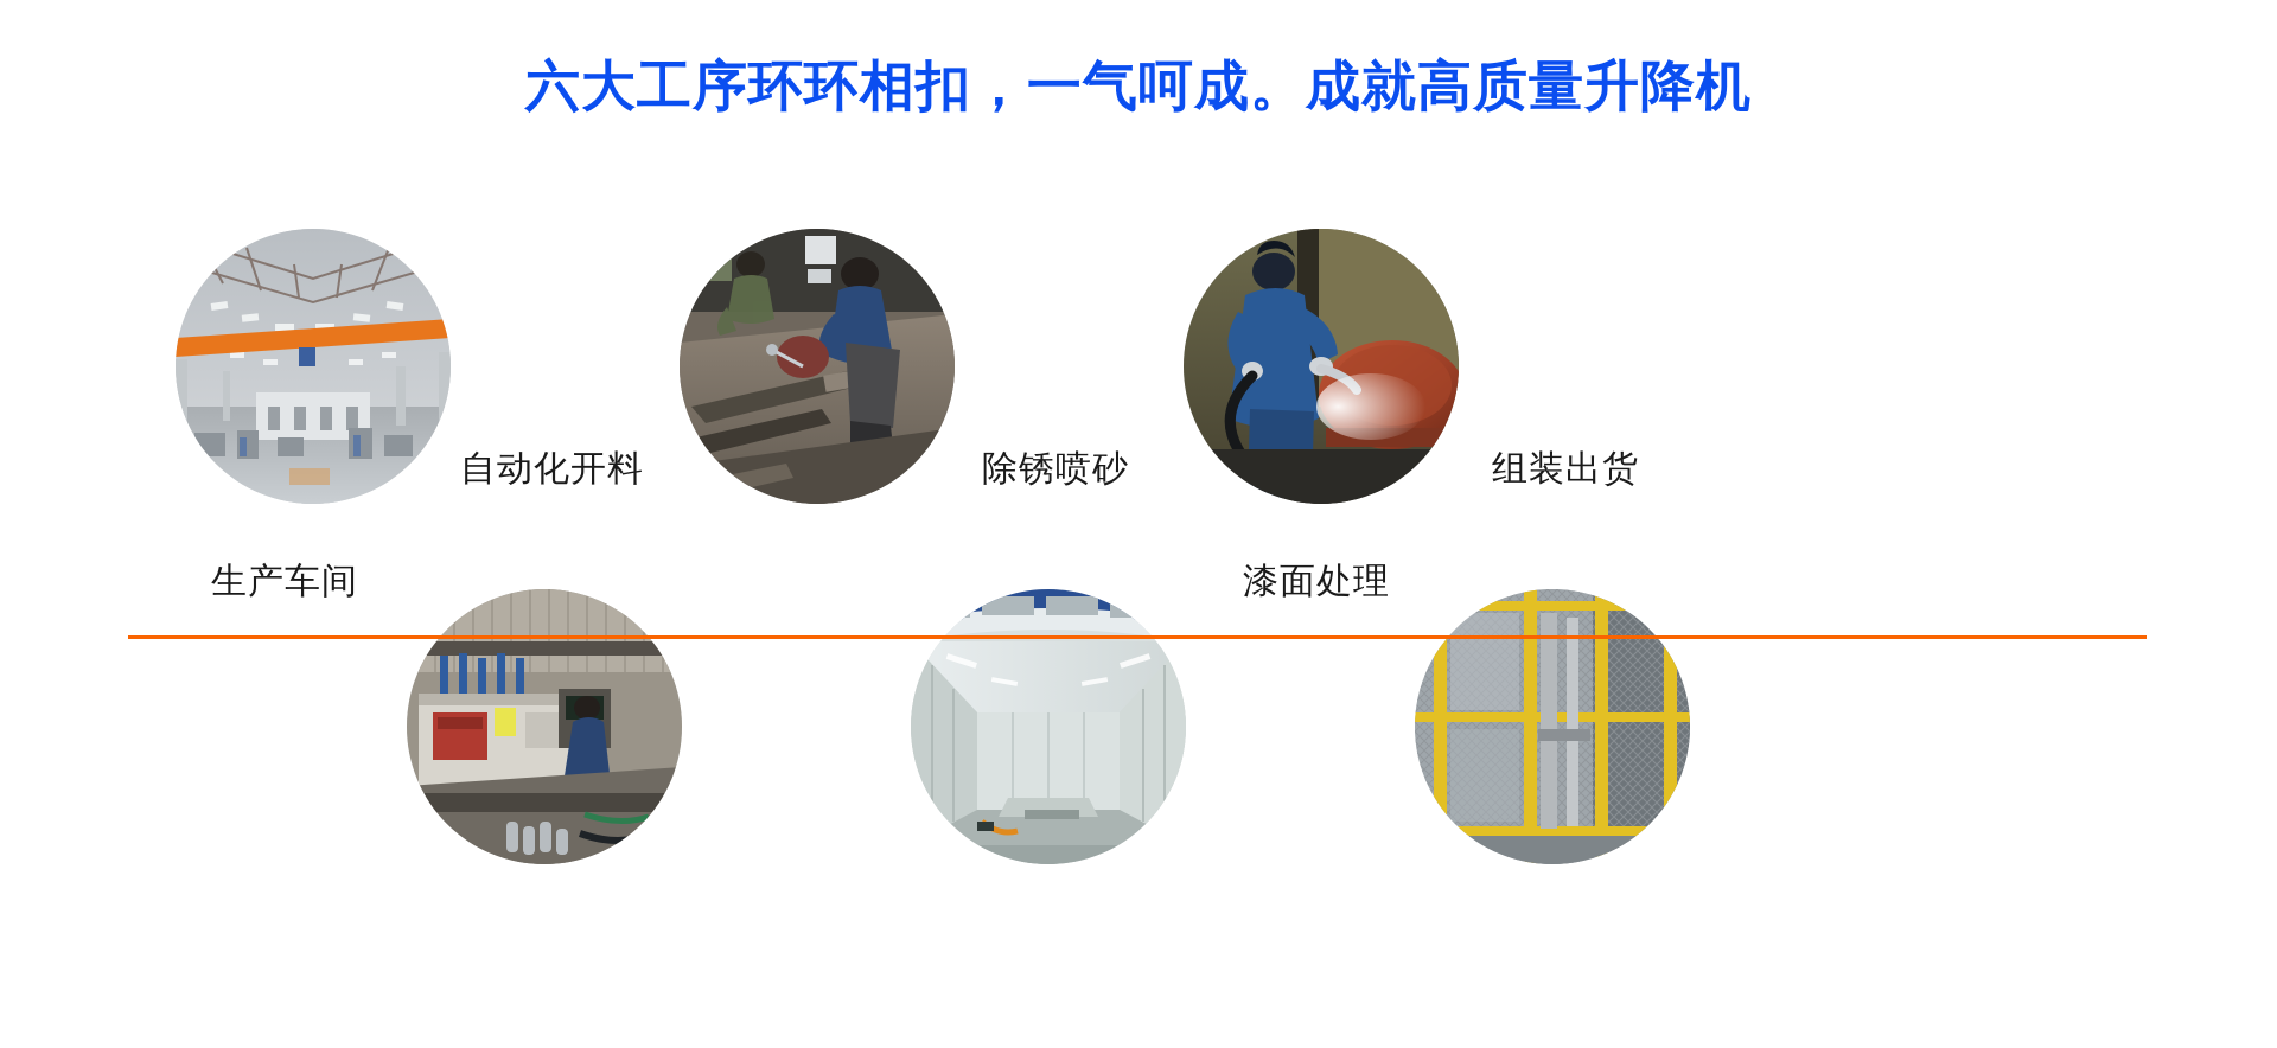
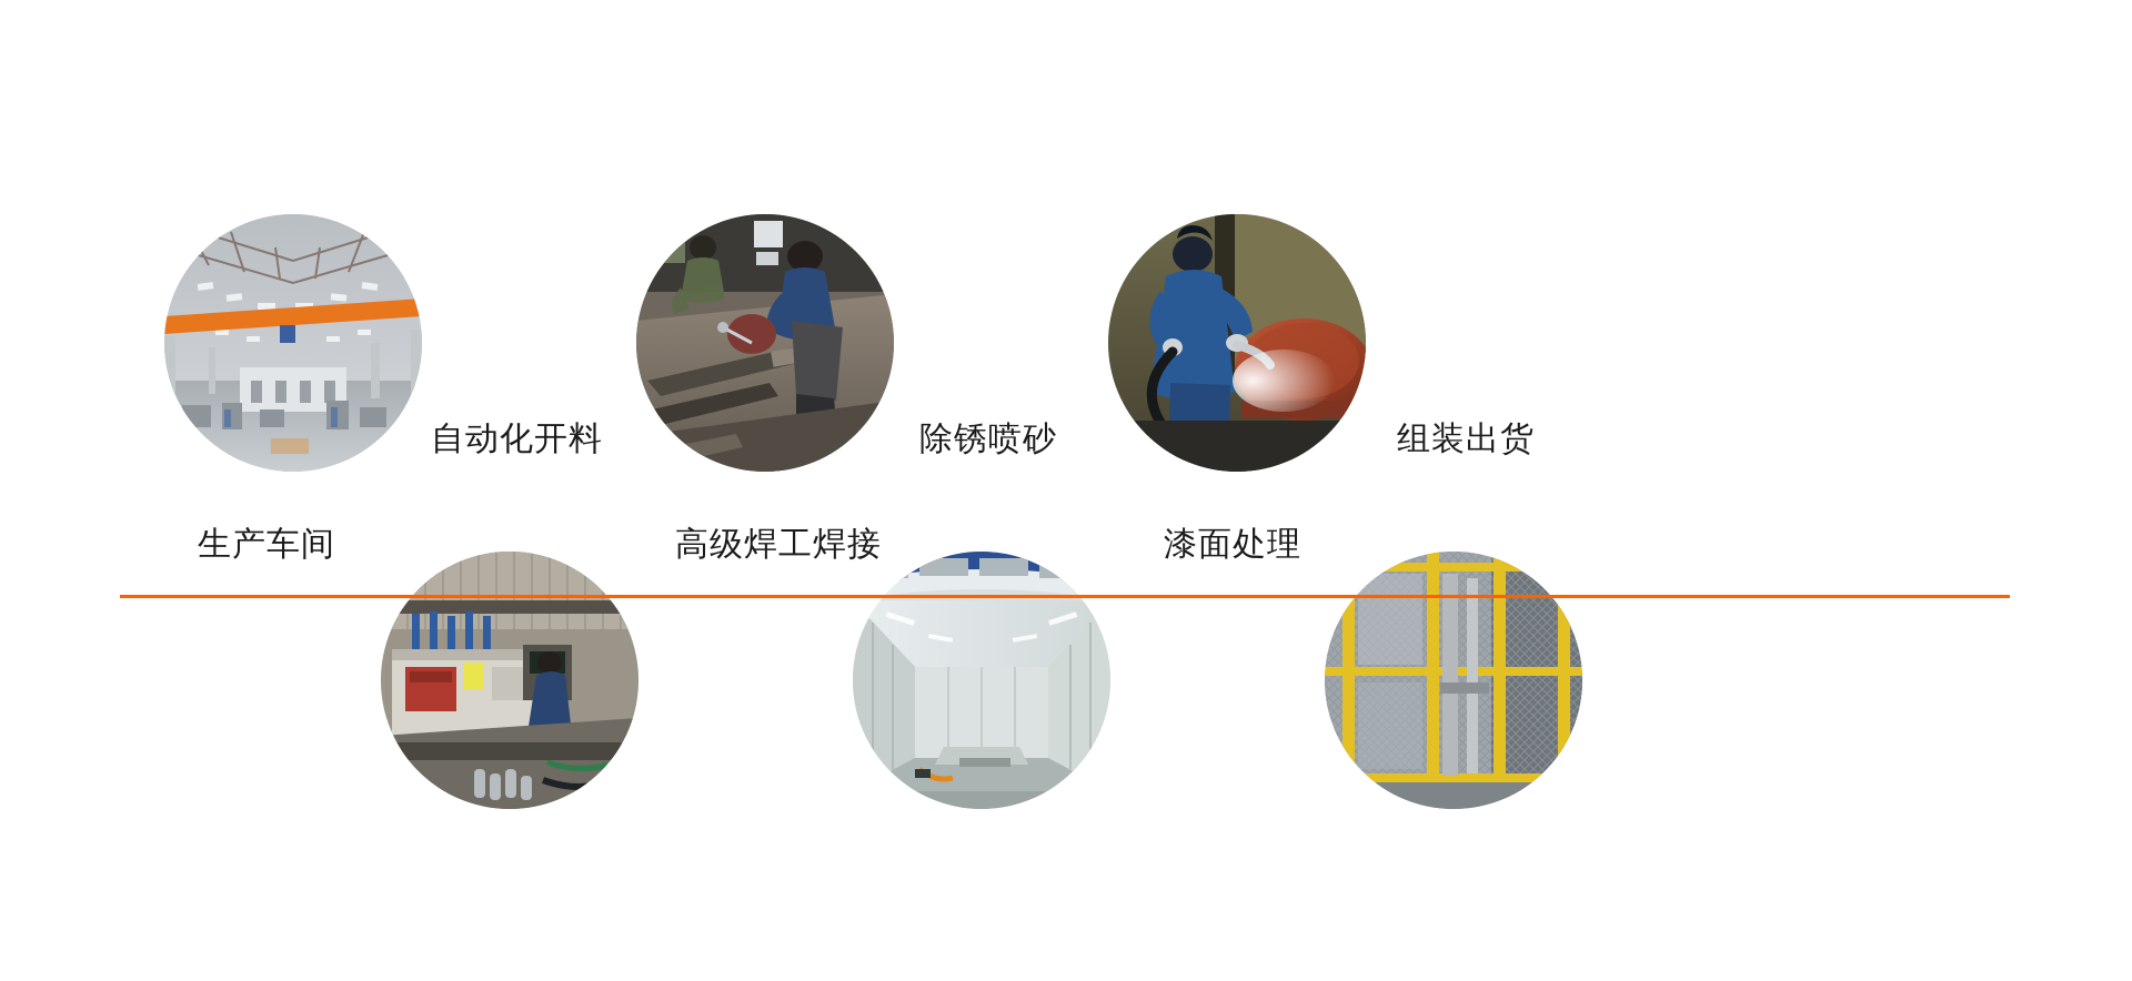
- 六大工序环环相扣，一气呵成。成就高质量升降机
  生产车间
  自动化开料
+ 高级焊工焊接
  除锈喷砂
  漆面处理
  组装出货
